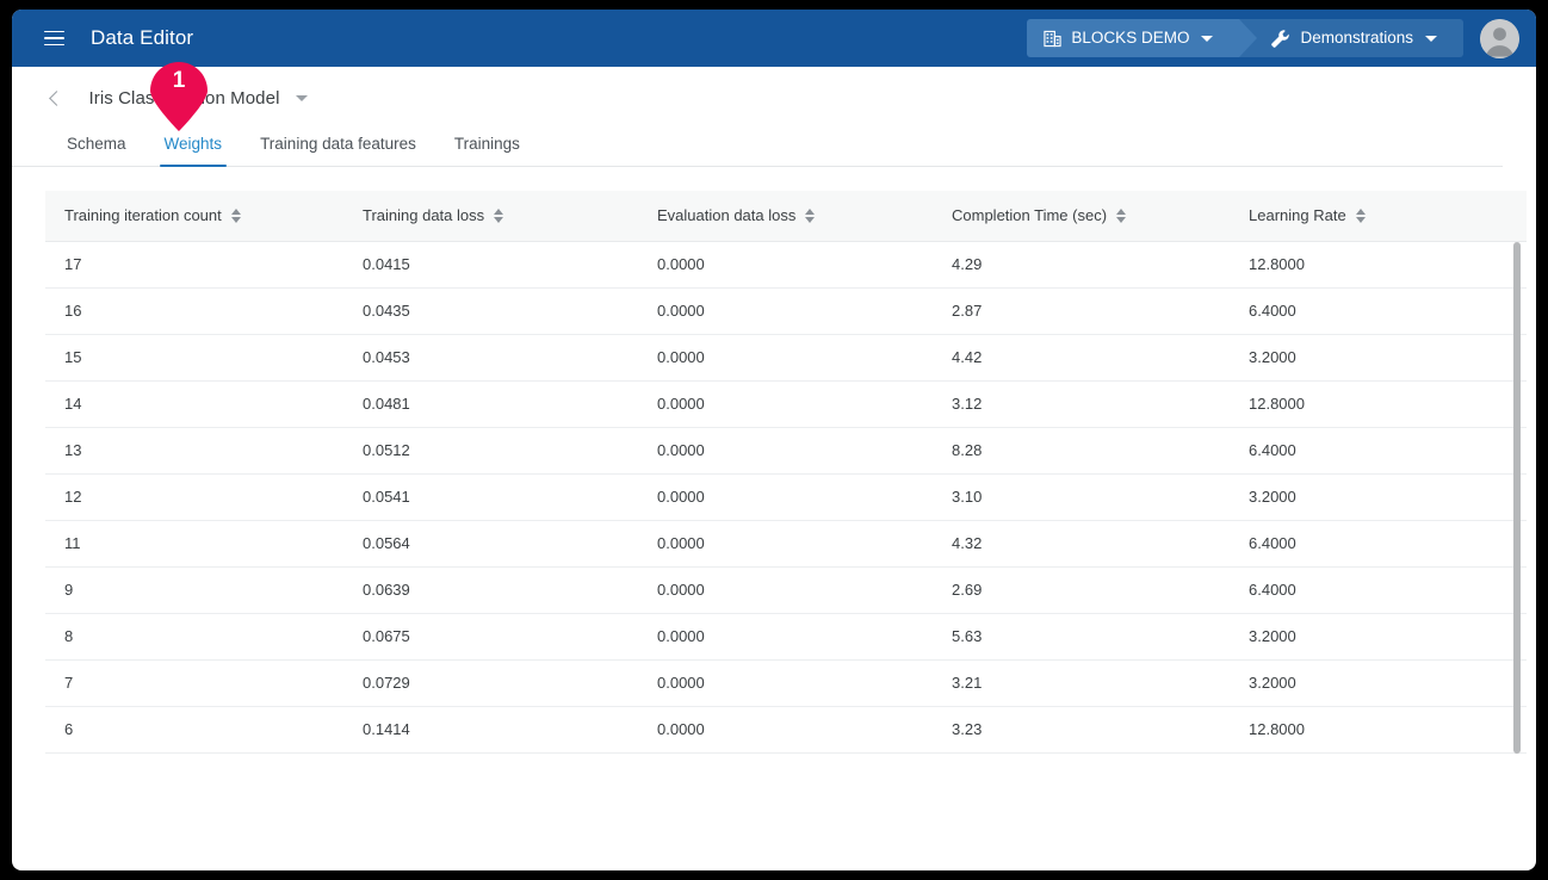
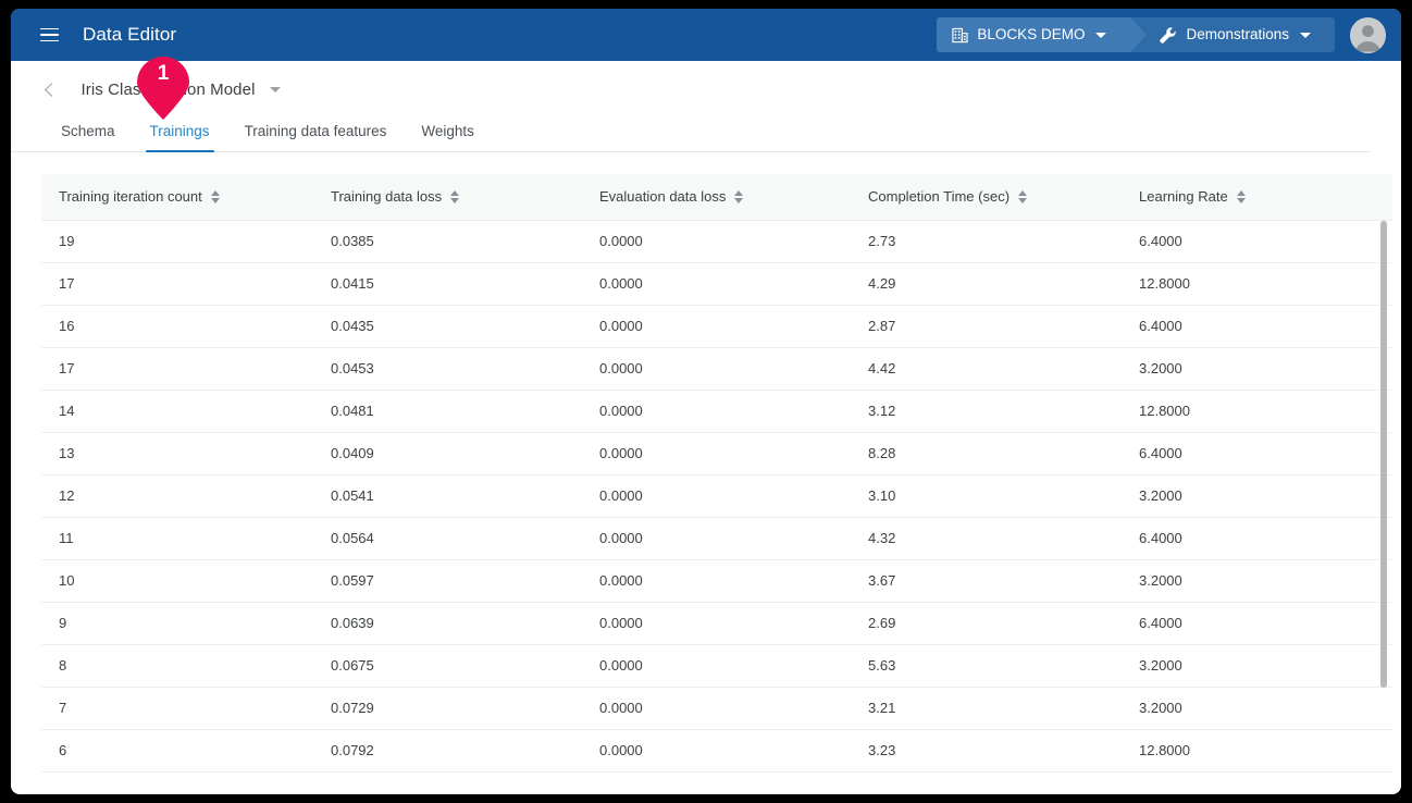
  Data Editor
  BLOCKS DEMO
  Demonstrations
  Schema
- Weights
+ Trainings
  Training data features
- Trainings
+ Weights
  Training iteration count	Training data loss	Evaluation data loss	Completion Time (sec)	Learning Rate
+ 19	0.0385	0.0000	2.73	6.4000
  17	0.0415	0.0000	4.29	12.8000
  16	0.0435	0.0000	2.87	6.4000
- 15	0.0453	0.0000	4.42	3.2000
+ 17	0.0453	0.0000	4.42	3.2000
  14	0.0481	0.0000	3.12	12.8000
- 13	0.0512	0.0000	8.28	6.4000
+ 13	0.0409	0.0000	8.28	6.4000
  12	0.0541	0.0000	3.10	3.2000
  11	0.0564	0.0000	4.32	6.4000
+ 10	0.0597	0.0000	3.67	3.2000
  9	0.0639	0.0000	2.69	6.4000
  8	0.0675	0.0000	5.63	3.2000
  7	0.0729	0.0000	3.21	3.2000
- 6	0.1414	0.0000	3.23	12.8000
+ 6	0.0792	0.0000	3.23	12.8000
  1
